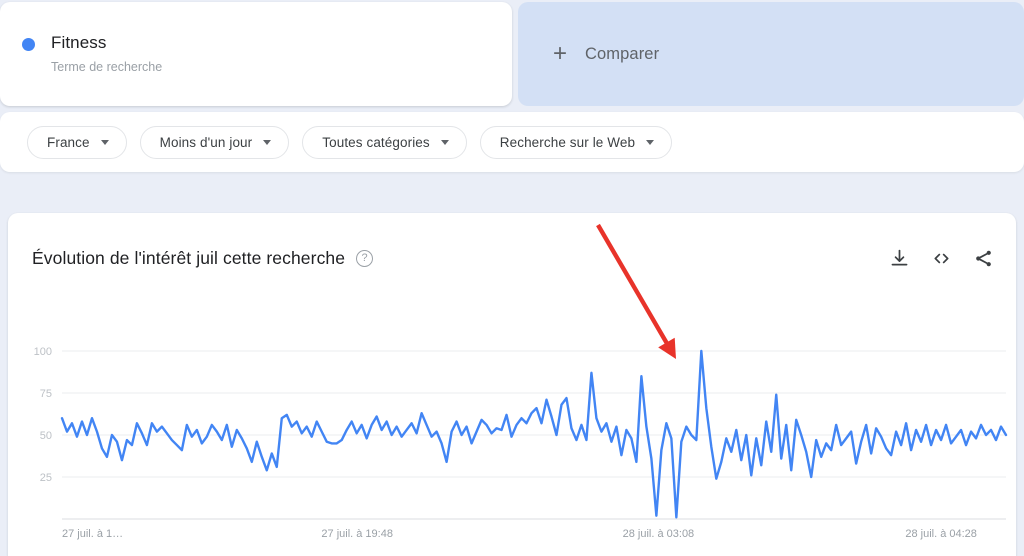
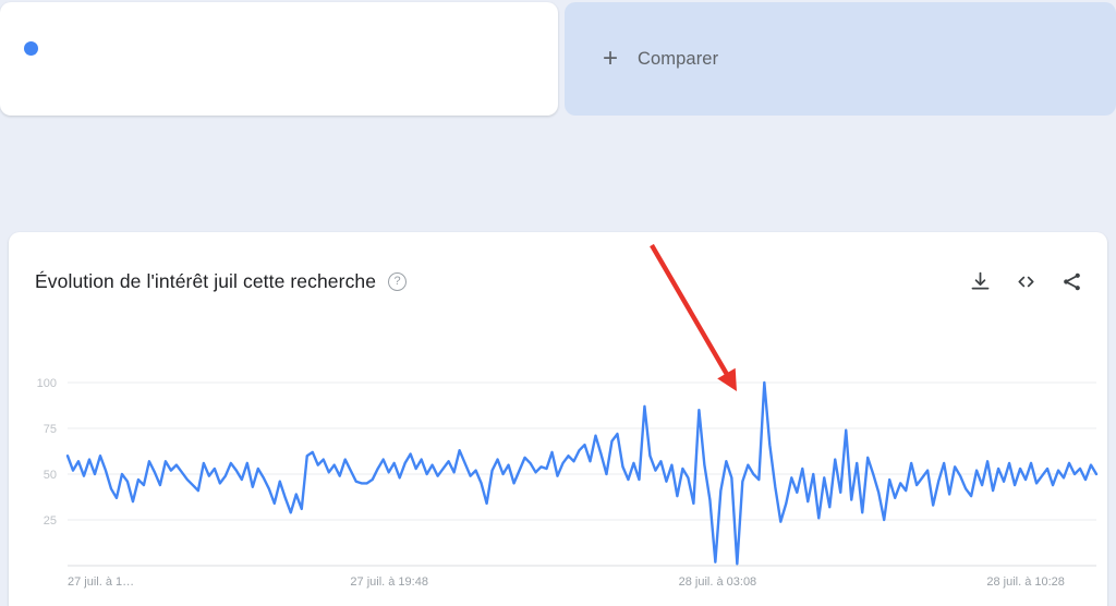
- Fitness
- Terme de recherche
  +
  Comparer
- France
- Moins d'un jour
- Toutes catégories
- Recherche sur le Web
  Évolution de l'intérêt juil cette recherche
  ?
  25
  50
  75
  100
  27 juil. à 1…
  27 juil. à 19:48
  28 juil. à 03:08
- 28 juil. à 04:28
+ 28 juil. à 10:28
